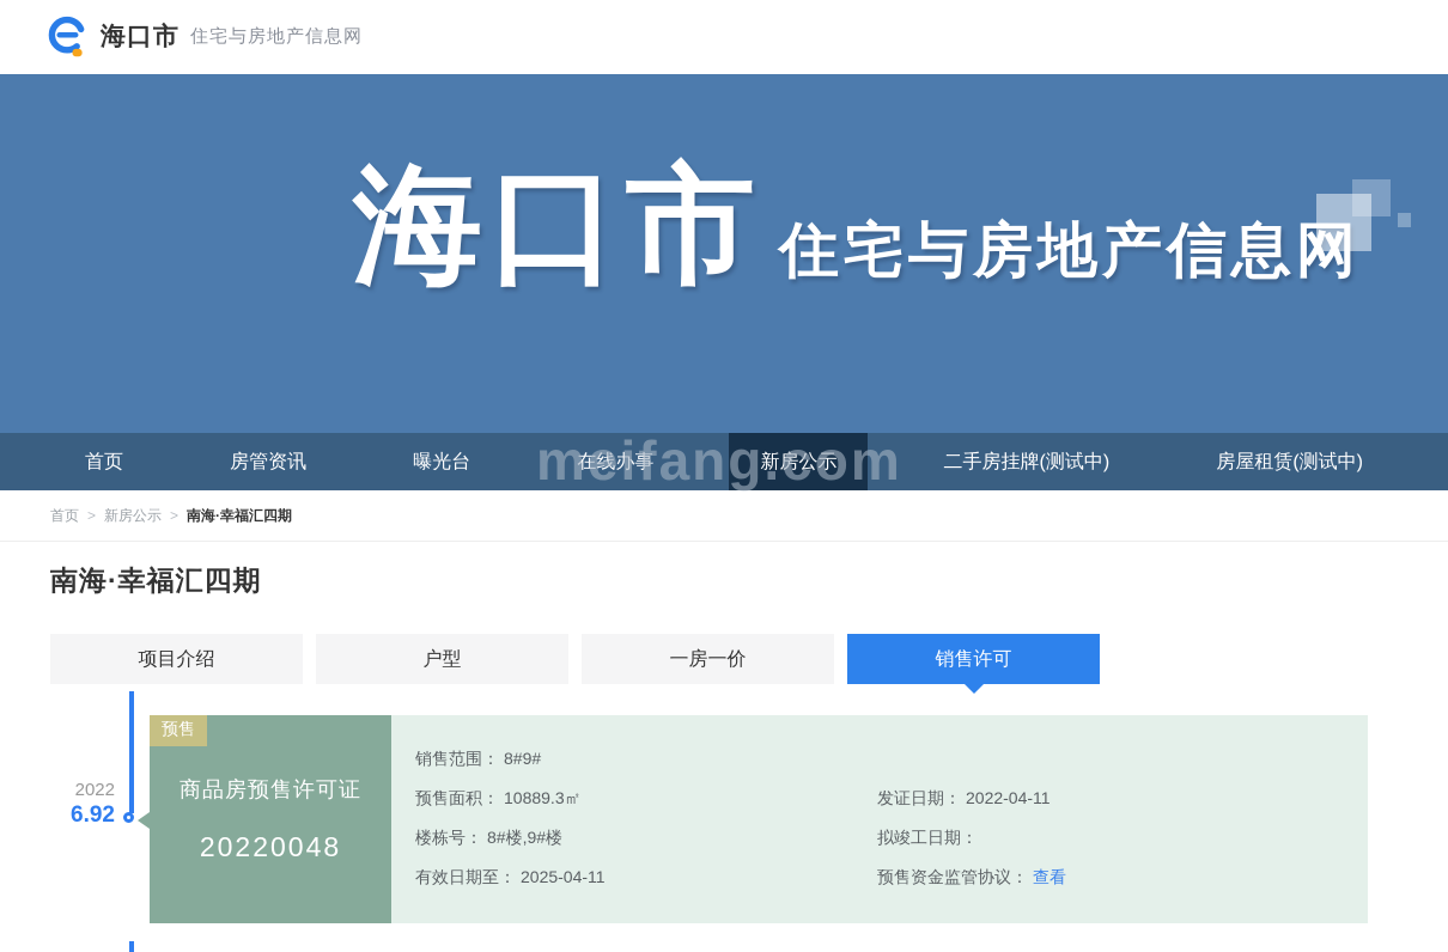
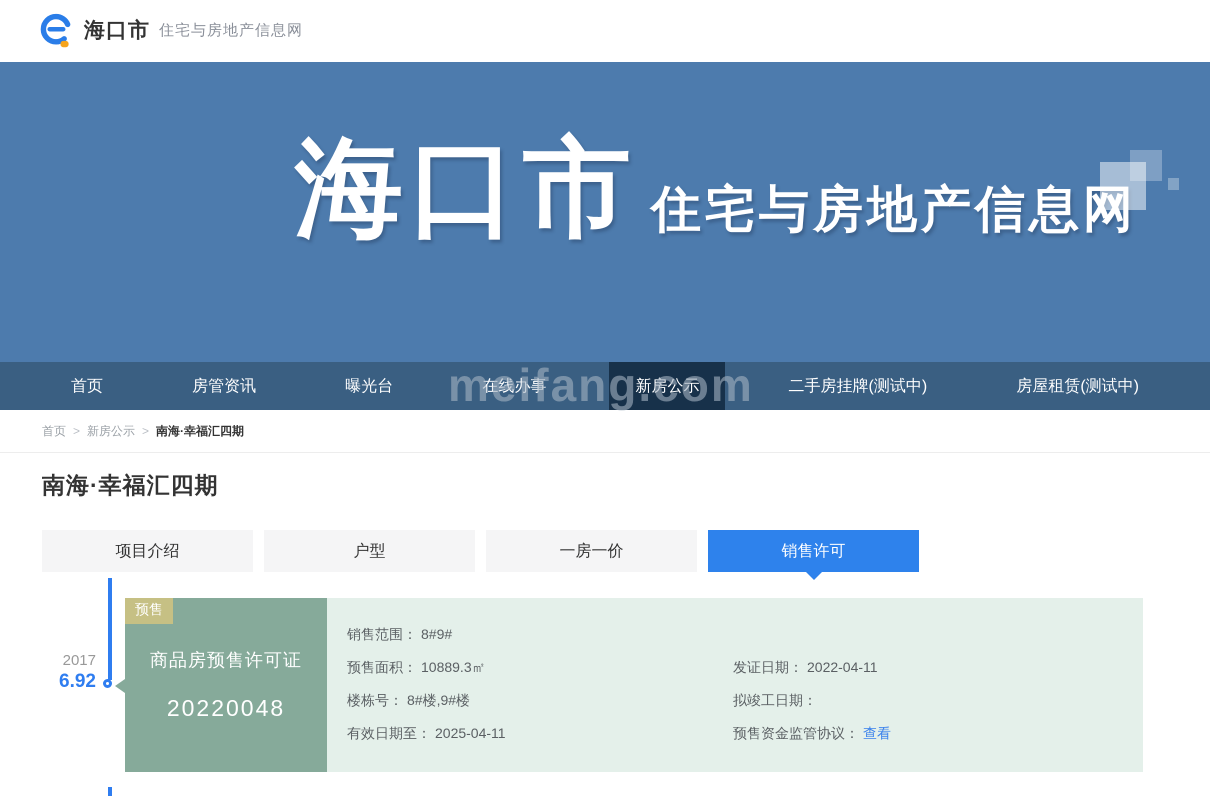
  海口市
  住宅与房地产信息网
  海口市
  住宅与房地产信息网
  首页
  房管资讯
  曝光台
  在线办事
  新房公示
  二手房挂牌(测试中)
  房屋租赁(测试中)
  meifang.com
  首页
  >
  新房公示
  >
  南海·幸福汇四期
  南海·幸福汇四期
  项目介绍
  户型
  一房一价
  销售许可
- 2022
+ 2017
  6.92
  预售
  商品房预售许可证
  20220048
  销售范围： 8#9#
  预售面积： 10889.3㎡
  楼栋号： 8#楼,9#楼
  有效日期至： 2025-04-11
  发证日期： 2022-04-11
  拟竣工日期：
  预售资金监管协议： 查看
